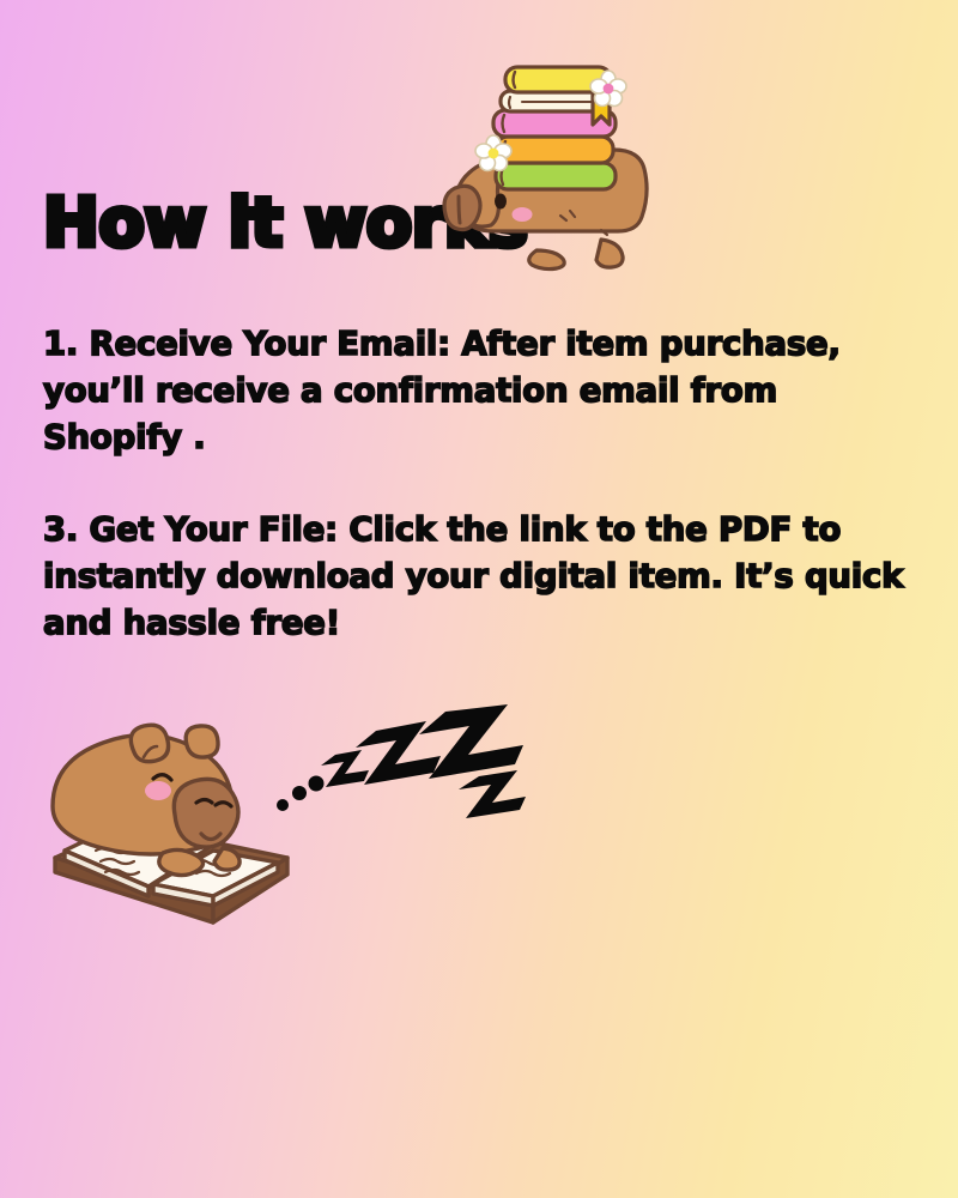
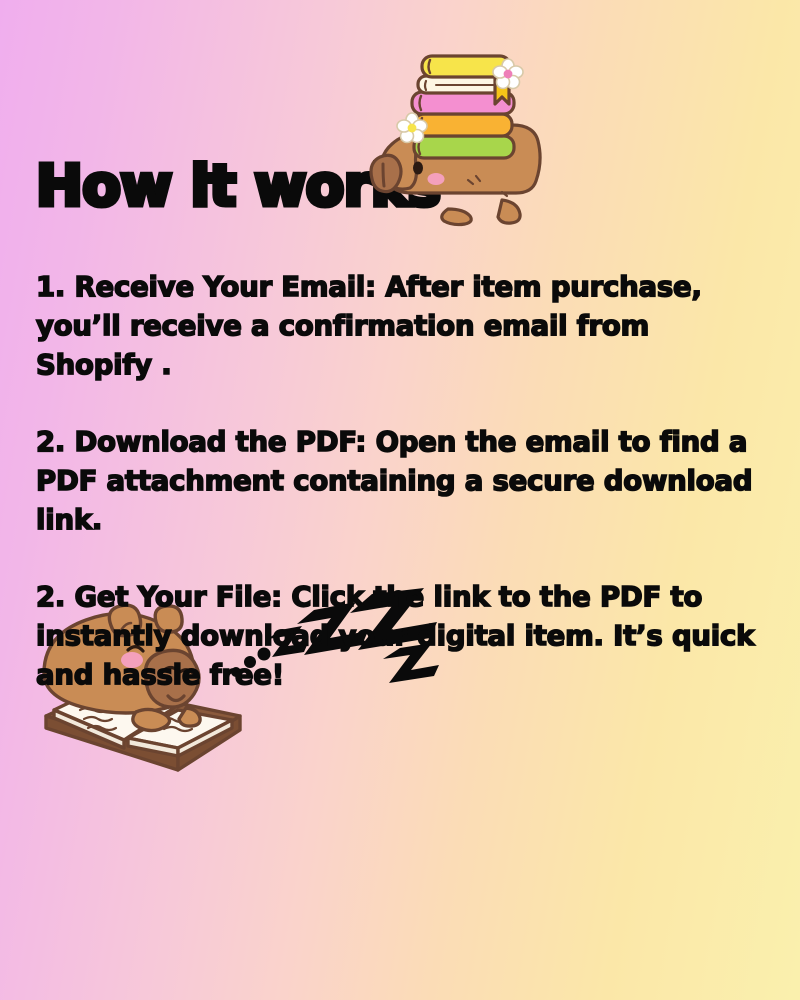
  How it wor
  1. Receive Your Email: After item purchase, you’ll receive a confirmation email from Shopify .
+ 2. Download the PDF: Open the email to find a PDF attachment containing a secure download link.
- 3. Get Your File: Click the link to the PDF to instantly download your digital item. It’s quick and hassle free!
+ 2. Get Your File: Click the link to the PDF to instantly download your digital item. It’s quick and hassle free!
